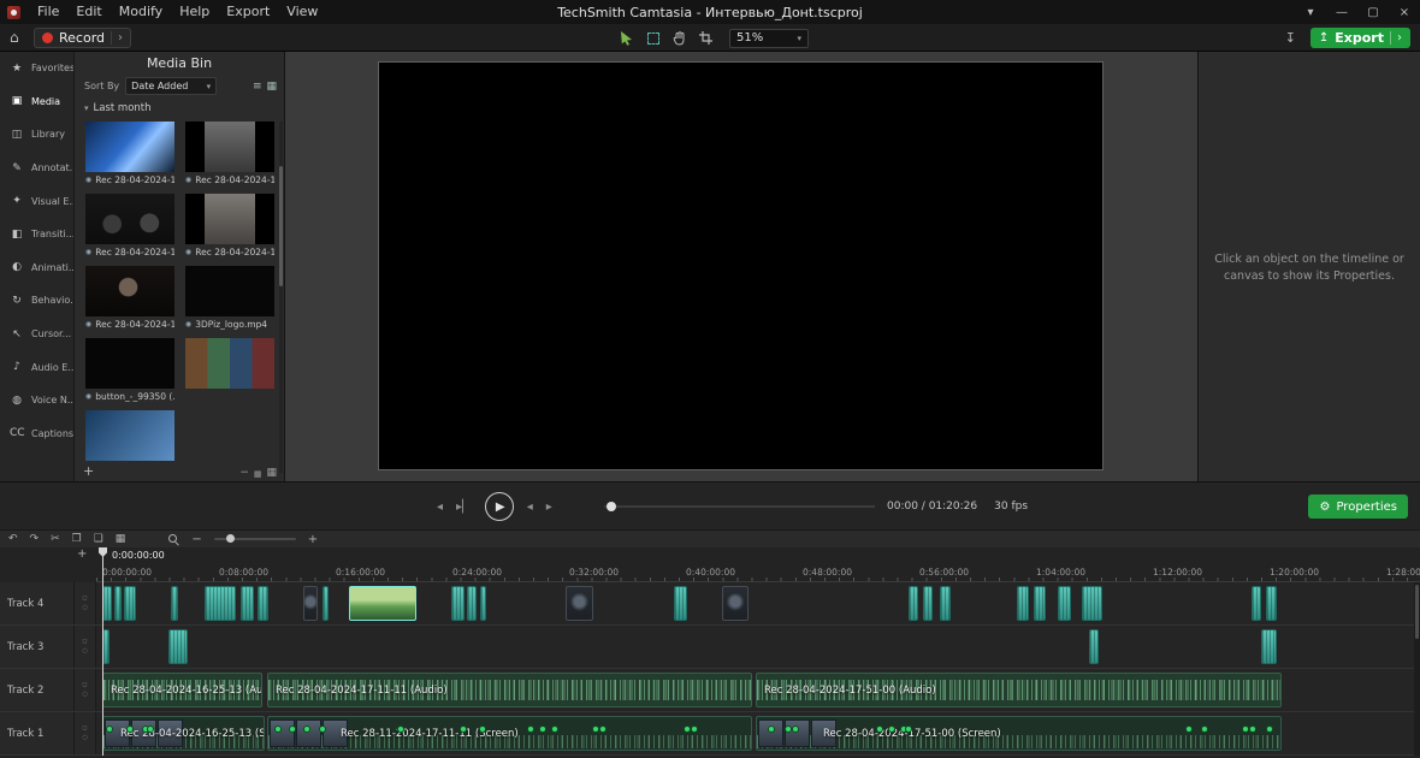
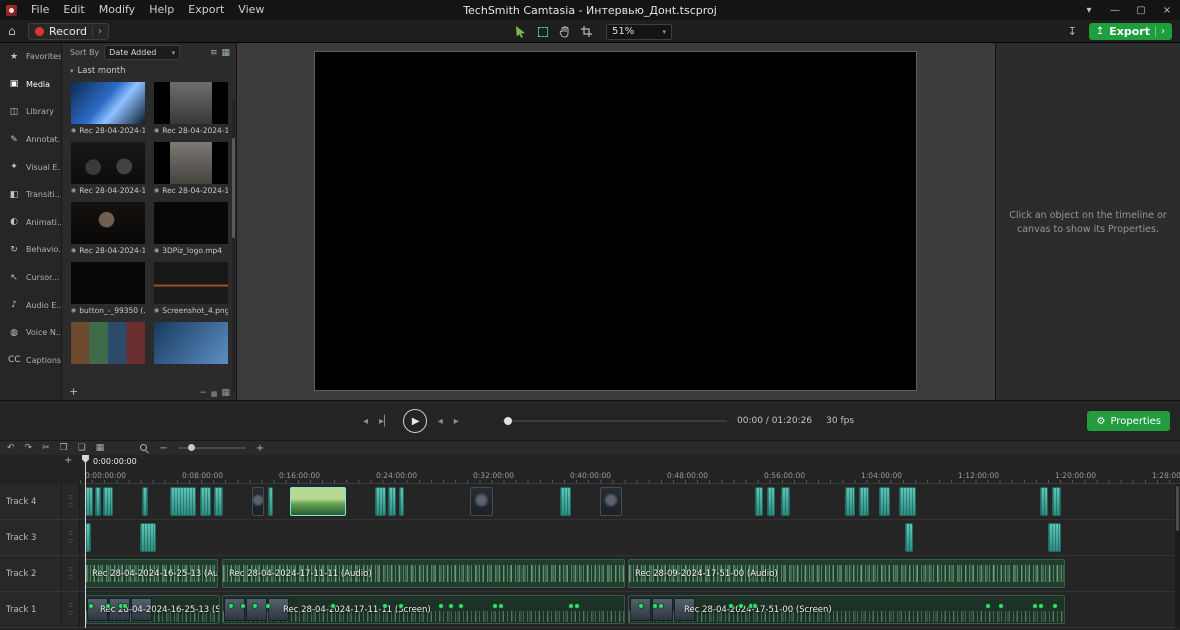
  File
  Edit
  Modify
  Help
  Export
  View
  TechSmith Camtasia - Интервью_Донt.tscproj
  ▾
  —
  ▢
  ×
  ⌂
  Record
  ›
  51%
  ▾
  ↧
  ↥
  Export
  ›
  ★
  Favorites
  ▣
  Media
  ◫
  Library
  ✎
  Annotat.
  ✦
  Visual E.
  ◧
  Transiti..
  ◐
  Animati..
  ↻
  Behavio.
  ↖
  Cursor...
  ♪
  Audio E..
  ◍
  Voice N..
  CC
  Captions
- Media Bin
  Sort By
  Date Added
  ▾
  ≡
  ▦
  ▾
  Last month
  Rec 28-04-2024-1
  Rec 28-04-2024-1
  Rec 28-04-2024-1
  Rec 28-04-2024-1
  Rec 28-04-2024-1
  3DPiz_logo.mp4
  button_-_99350 (.
+ Screenshot_4.png
  +
  −
  ▦
  ▦
  Click an object on the timeline or canvas to show its Properties.
  ◂
  ▸▏
  ▶
  ◂
  ▸
  00:00 / 01:20:26
  30 fps
  ⚙
  Properties
  ↶
  ↷
  ✂
  ❐
  ❏
  ▦
  −
  +
  +
  0:00:00:00
  0:00:00:00
  0:08:00:00
  0:16:00:00
  0:24:00:00
  0:32:00:00
  0:40:00:00
  0:48:00:00
  0:56:00:00
  1:04:00:00
  1:12:00:00
  1:20:00:00
  1:28:00
  Track 4
  Track 3
  Track 2
  Rec 28-04-2024-16-25-13 (Au
  Rec 28-04-2024-17-11-11 (Audio)
- Rec 28-04-2024-17-51-00 (Audio)
+ Rec 28-09-2024-17-51-00 (Audio)
  Track 1
  Rec 28-04-2024-16-25-13 (S
- Rec 28-11-2024-17-11-11 (Screen)
+ Rec 28-04-2024-17-11-11 (Screen)
  Rec 28-04-2024-17-51-00 (Screen)
